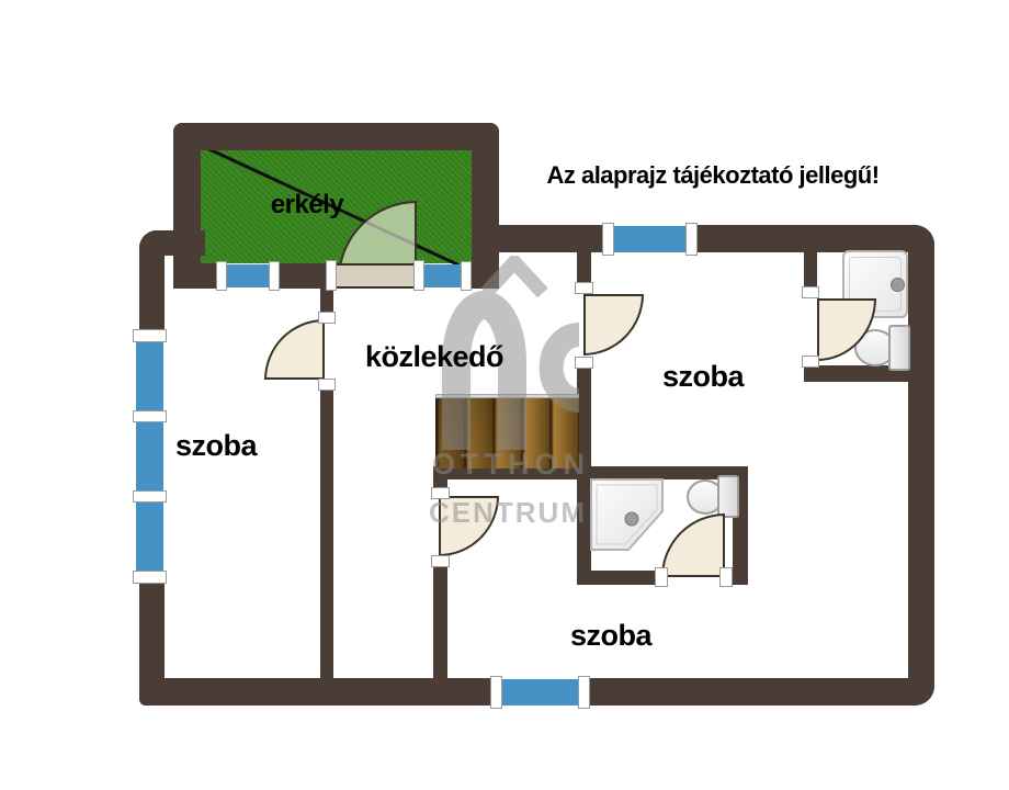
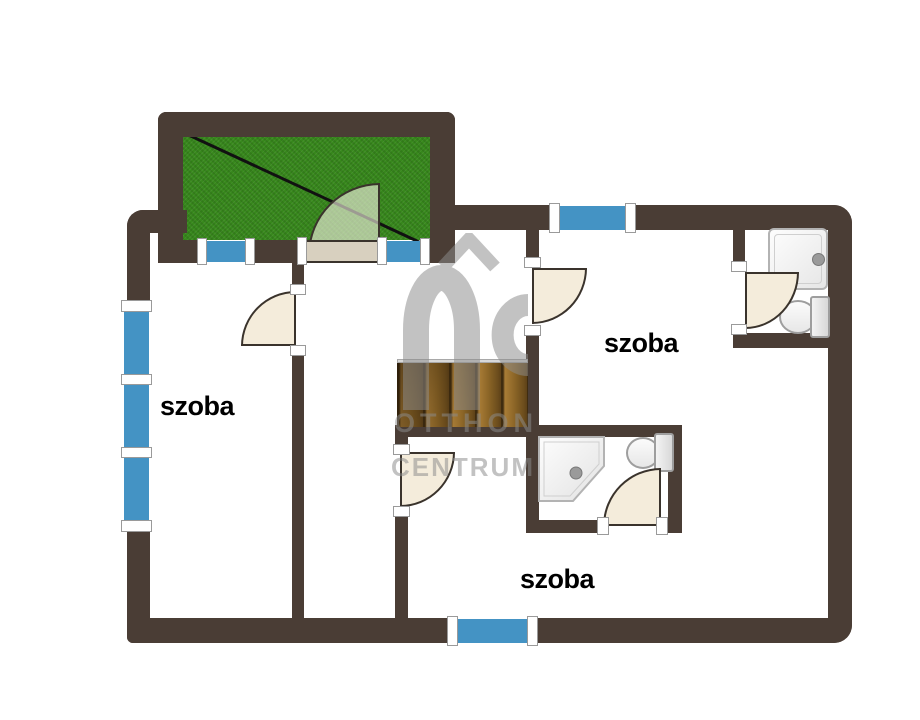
  OTTHON
  CENTRUM
- Az alaprajz tájékoztató jellegű!
- erkély
- közlekedő
  szoba
  szoba
  szoba
